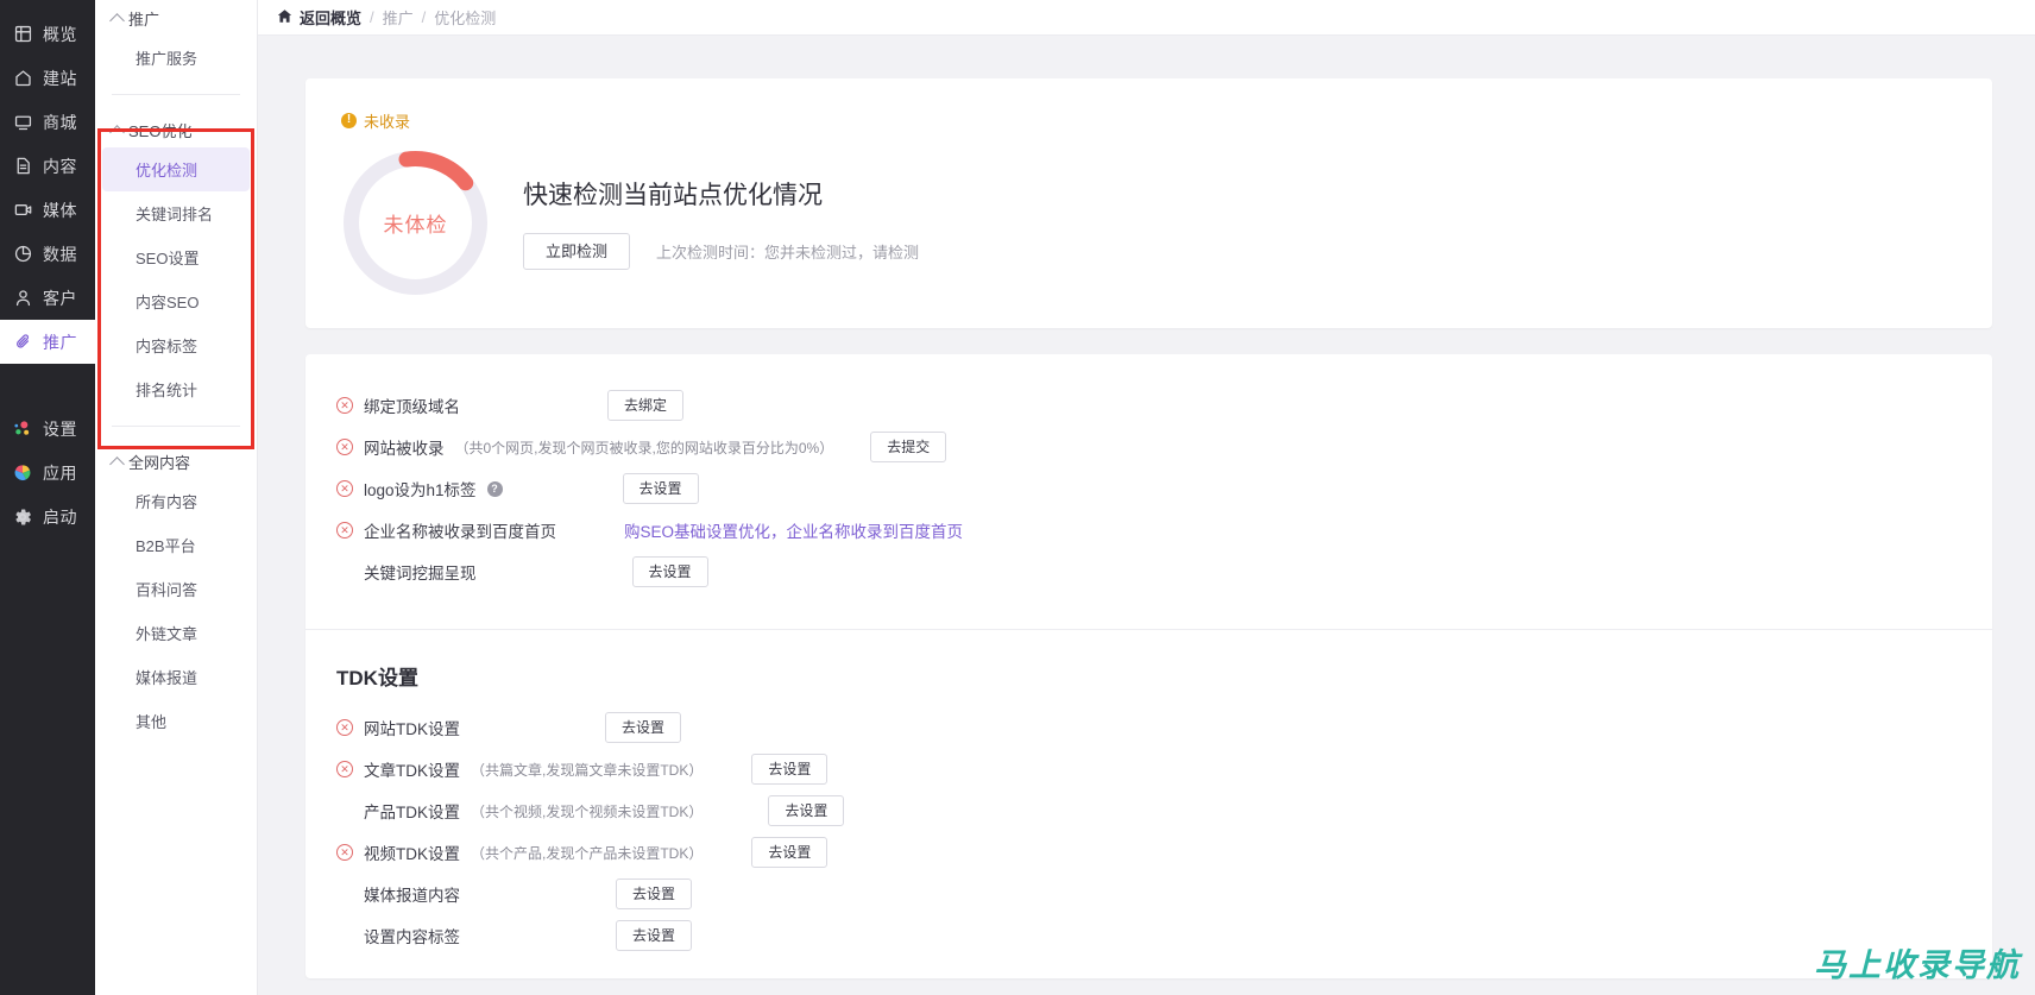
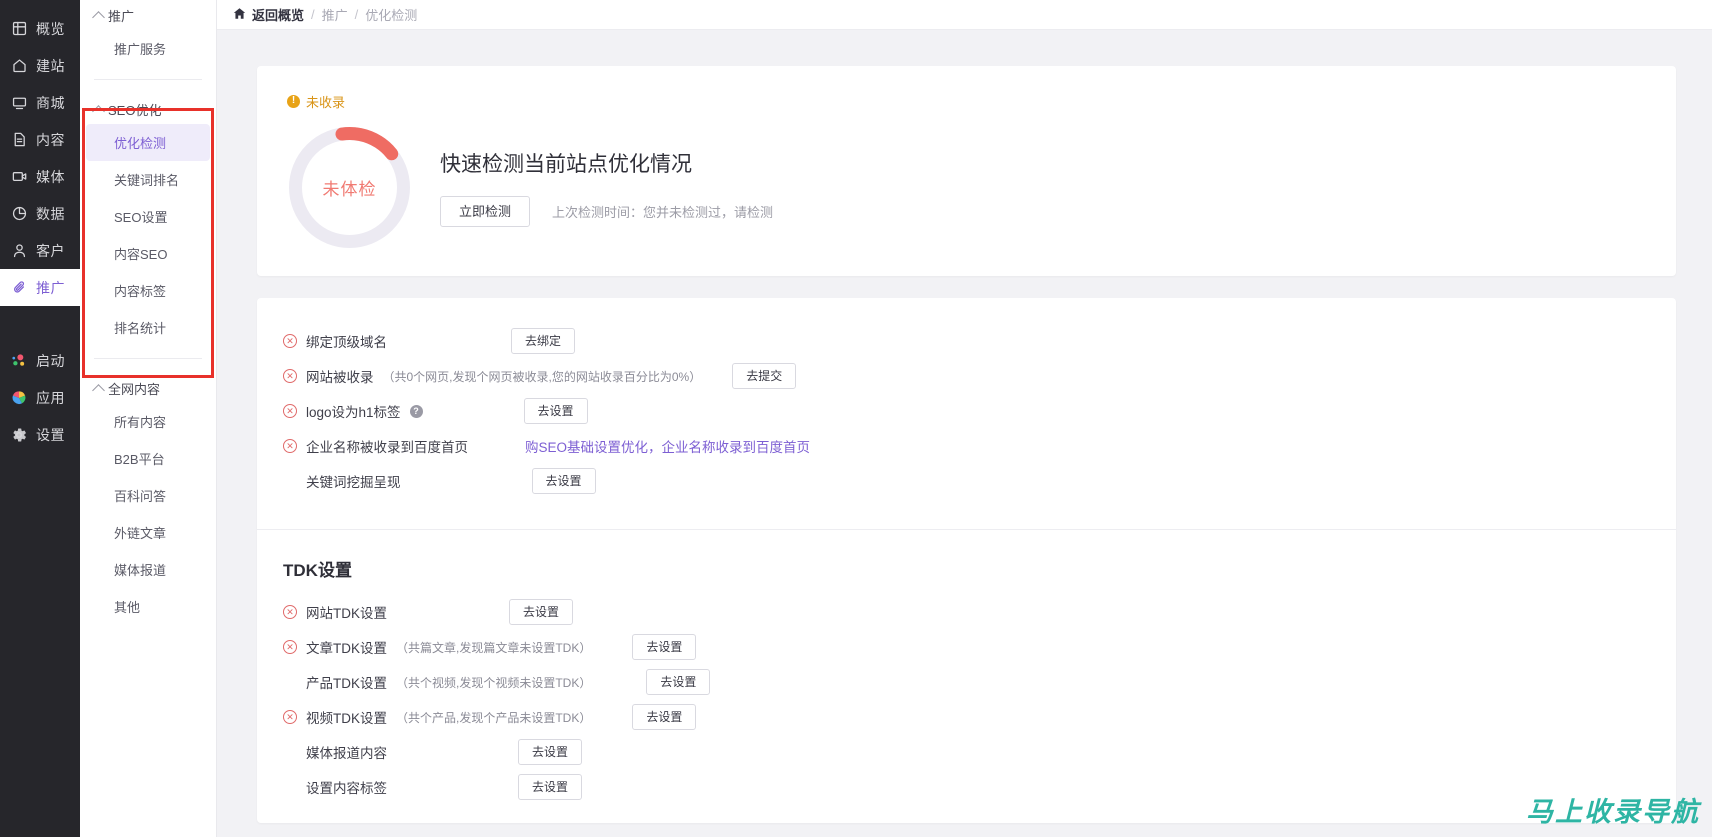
  概览
  建站
  商城
  内容
  媒体
  数据
  客户
  推广
- 设置
+ 启动
  应用
- 启动
+ 设置
  推广
  推广服务
  SEO优化
  优化检测
  关键词排名
  SEO设置
  内容SEO
  内容标签
  排名统计
  全网内容
  所有内容
  B2B平台
  百科问答
  外链文章
  媒体报道
  其他
  返回概览
  /
  推广
  /
  优化检测
  !
  未收录
  未体检
  快速检测当前站点优化情况
  立即检测
  上次检测时间：您并未检测过，请检测
  ✕
  绑定顶级域名
  去绑定
  ✕
  网站被收录
  （共0个网页,发现个网页被收录,您的网站收录百分比为0%）
  去提交
  ✕
  logo设为h1标签
  ?
  去设置
  ✕
  企业名称被收录到百度首页
  购SEO基础设置优化，企业名称收录到百度首页
  关键词挖掘呈现
  去设置
  TDK设置
  ✕
  网站TDK设置
  去设置
  ✕
  文章TDK设置
  （共篇文章,发现篇文章未设置TDK）
  去设置
  产品TDK设置
  （共个视频,发现个视频未设置TDK）
  去设置
  ✕
  视频TDK设置
  （共个产品,发现个产品未设置TDK）
  去设置
  媒体报道内容
  去设置
  设置内容标签
  去设置
  马上收录导航
